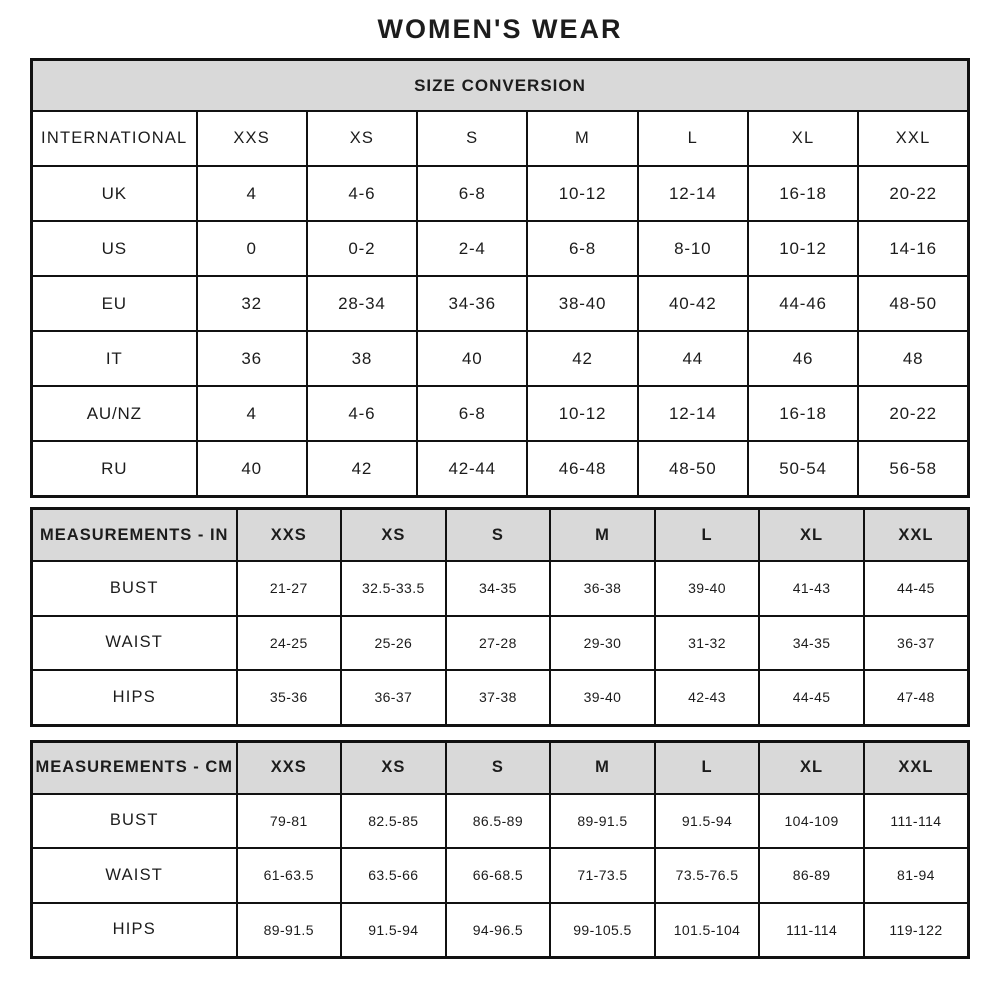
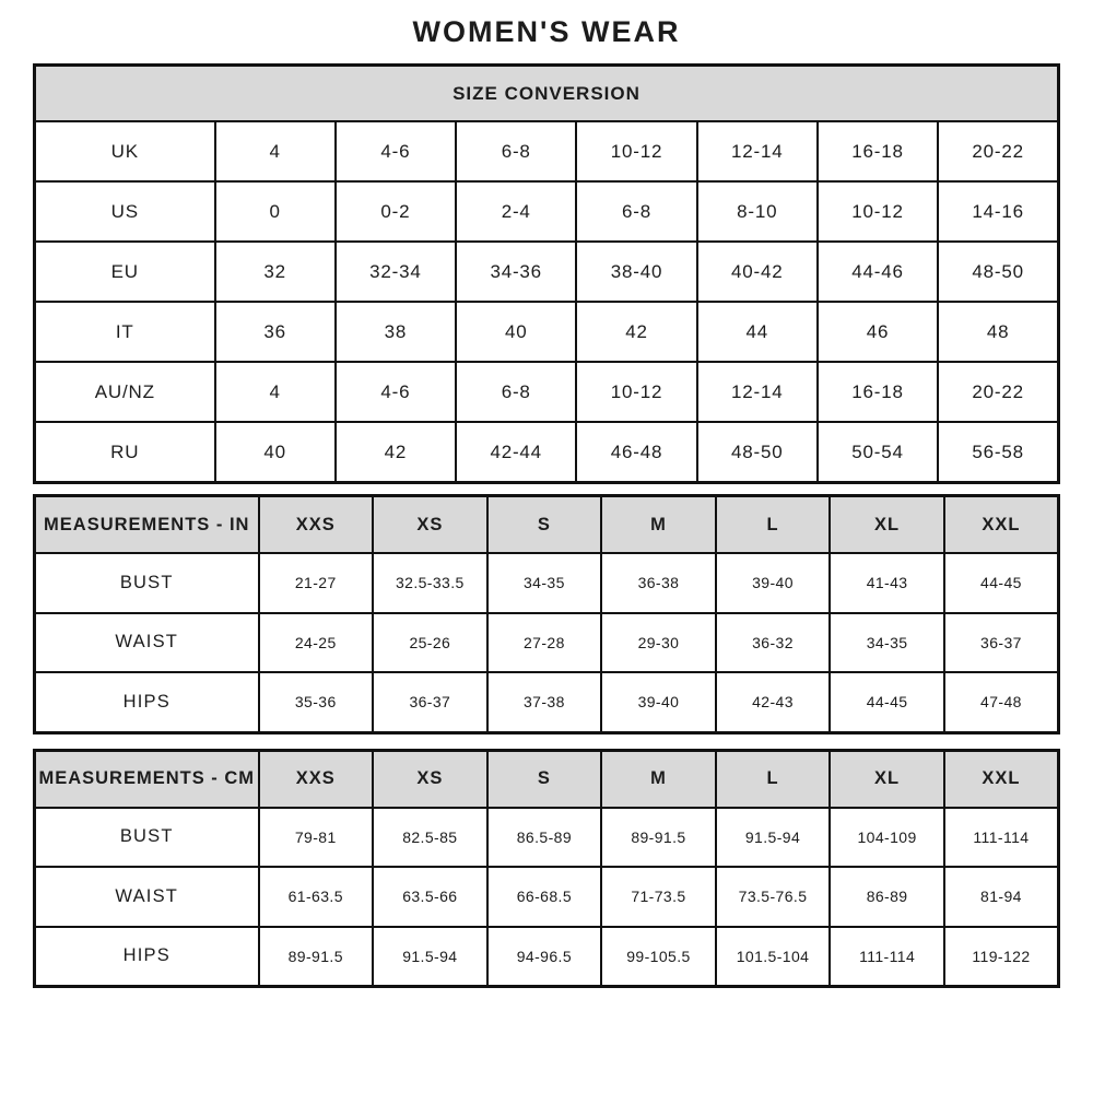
  WOMEN'S WEAR
  SIZE CONVERSION
- INTERNATIONAL	XXS	XS	S	M	L	XL	XXL
  UK	4	4-6	6-8	10-12	12-14	16-18	20-22
  US	0	0-2	2-4	6-8	8-10	10-12	14-16
- EU	32	28-34	34-36	38-40	40-42	44-46	48-50
+ EU	32	32-34	34-36	38-40	40-42	44-46	48-50
  IT	36	38	40	42	44	46	48
  AU/NZ	4	4-6	6-8	10-12	12-14	16-18	20-22
  RU	40	42	42-44	46-48	48-50	50-54	56-58
  MEASUREMENTS - IN	XXS	XS	S	M	L	XL	XXL
  BUST	21-27	32.5-33.5	34-35	36-38	39-40	41-43	44-45
- WAIST	24-25	25-26	27-28	29-30	31-32	34-35	36-37
+ WAIST	24-25	25-26	27-28	29-30	36-32	34-35	36-37
  HIPS	35-36	36-37	37-38	39-40	42-43	44-45	47-48
  MEASUREMENTS - CM	XXS	XS	S	M	L	XL	XXL
  BUST	79-81	82.5-85	86.5-89	89-91.5	91.5-94	104-109	111-114
  WAIST	61-63.5	63.5-66	66-68.5	71-73.5	73.5-76.5	86-89	81-94
  HIPS	89-91.5	91.5-94	94-96.5	99-105.5	101.5-104	111-114	119-122
